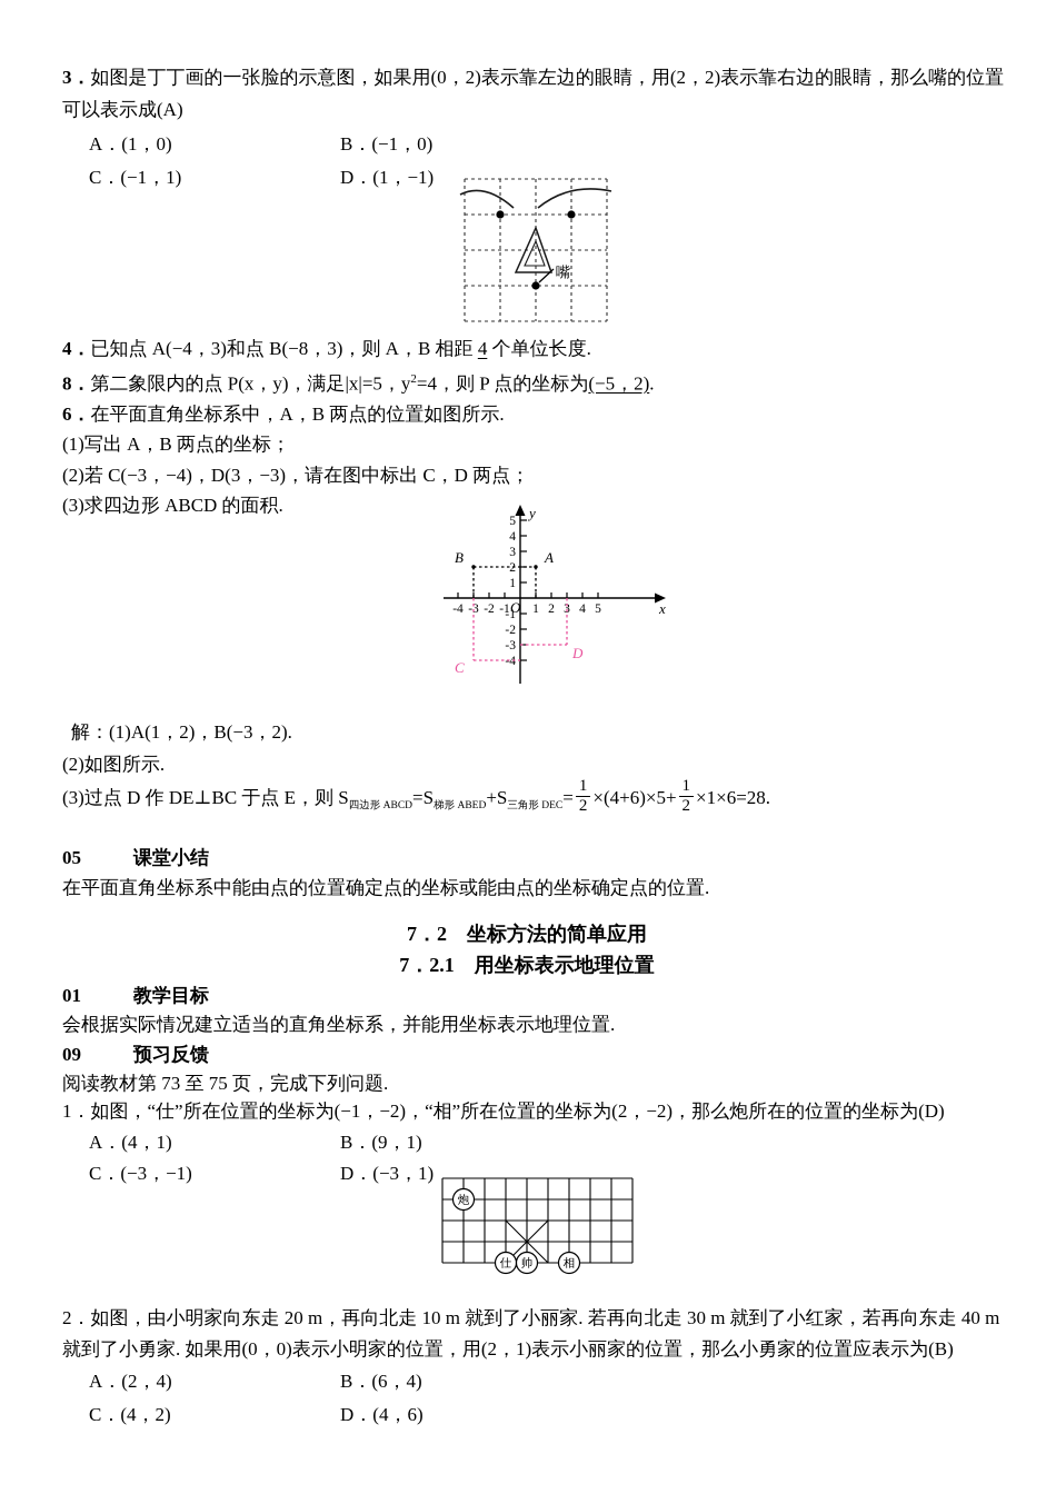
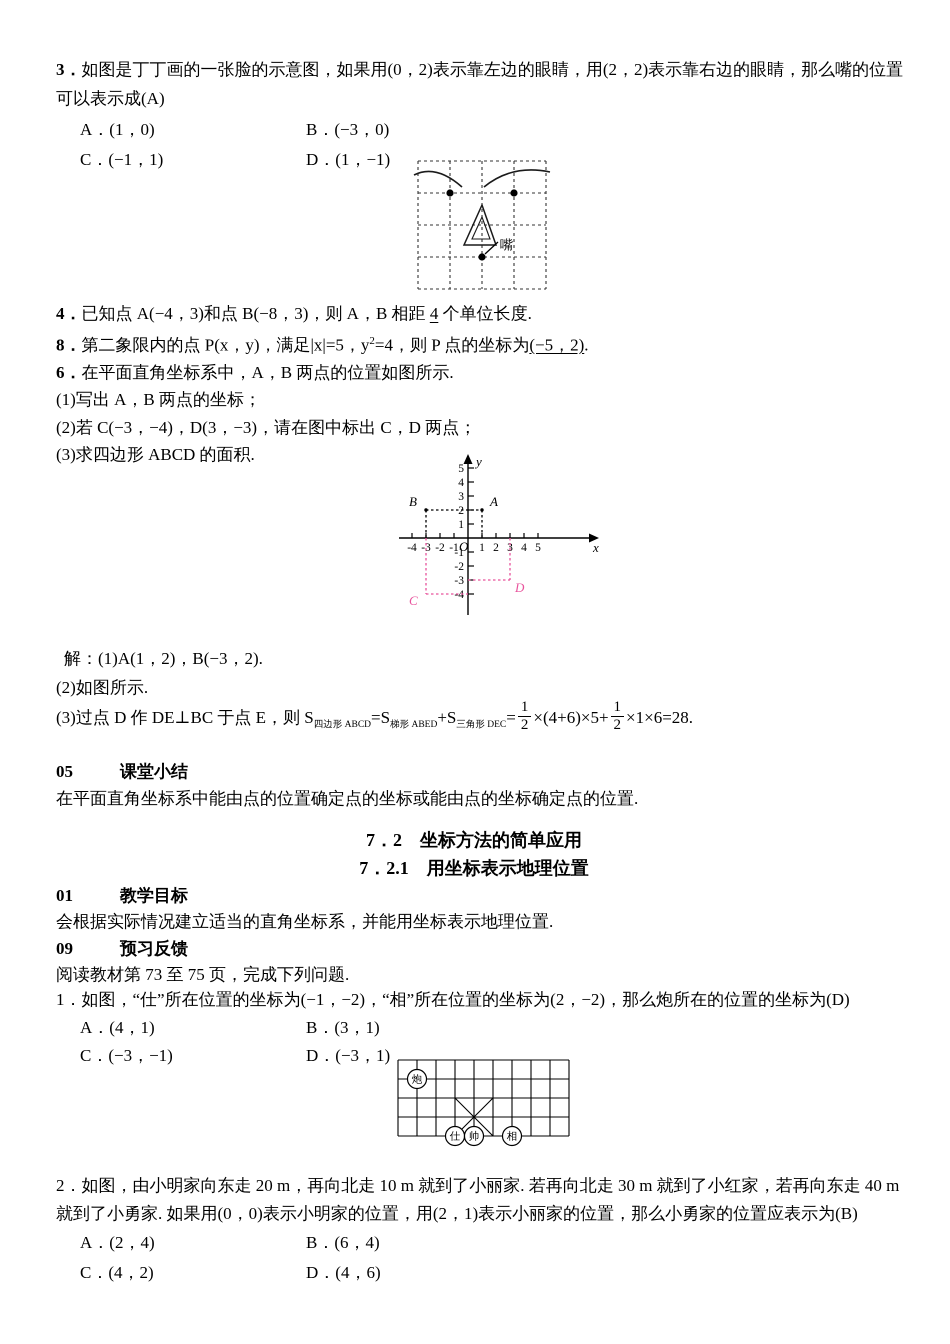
  3．如图是丁丁画的一张脸的示意图，如果用(0，2)表示靠左边的眼睛，用(2，2)表示靠右边的眼睛，那么嘴的位置
  可以表示成(A)
  A．(1，0)
- B．(−1，0)
+ B．(−3，0)
  C．(−1，1)
  D．(1，−1)
  嘴
  4．已知点 A(−4，3)和点 B(−8，3)，则 A，B 相距 4 个单位长度.
  8．第二象限内的点 P(x，y)，满足|x|=5，y2=4，则 P 点的坐标为(−5，2).
  6．在平面直角坐标系中，A，B 两点的位置如图所示.
  (1)写出 A，B 两点的坐标；
  (2)若 C(−3，−4)，D(3，−3)，请在图中标出 C，D 两点；
  (3)求四边形 ABCD 的面积.
  -4
  -3
  -2
  -1
  1
  2
  4
  5
  5
  4
  3
  2
  1
  -1
  -2
  -3
  -4
  O
  x
  y
  A
  B
  C
  D
  解：(1)A(1，2)，B(−3，2).
  (2)如图所示.
  (3)过点 D 作 DE⊥BC 于点 E，则 S四边形 ABCD=S梯形 ABED+S三角形 DEC=
  1
  2
  ×(4+6)×5+
  1
  2
  ×1×6=28.
  05
  课堂小结
  在平面直角坐标系中能由点的位置确定点的坐标或能由点的坐标确定点的位置.
  7．2 坐标方法的简单应用
  7．2.1 用坐标表示地理位置
  01
  教学目标
  会根据实际情况建立适当的直角坐标系，并能用坐标表示地理位置.
  09
  预习反馈
  阅读教材第 73 至 75 页，完成下列问题.
  1．如图，“仕”所在位置的坐标为(−1，−2)，“相”所在位置的坐标为(2，−2)，那么炮所在的位置的坐标为(D)
  A．(4，1)
- B．(9，1)
+ B．(3，1)
  C．(−3，−1)
  D．(−3，1)
  炮
  仕
  帅
  相
  2．如图，由小明家向东走 20 m，再向北走 10 m 就到了小丽家. 若再向北走 30 m 就到了小红家，若再向东走 40 m
  就到了小勇家. 如果用(0，0)表示小明家的位置，用(2，1)表示小丽家的位置，那么小勇家的位置应表示为(B)
  A．(2，4)
  B．(6，4)
  C．(4，2)
  D．(4，6)
